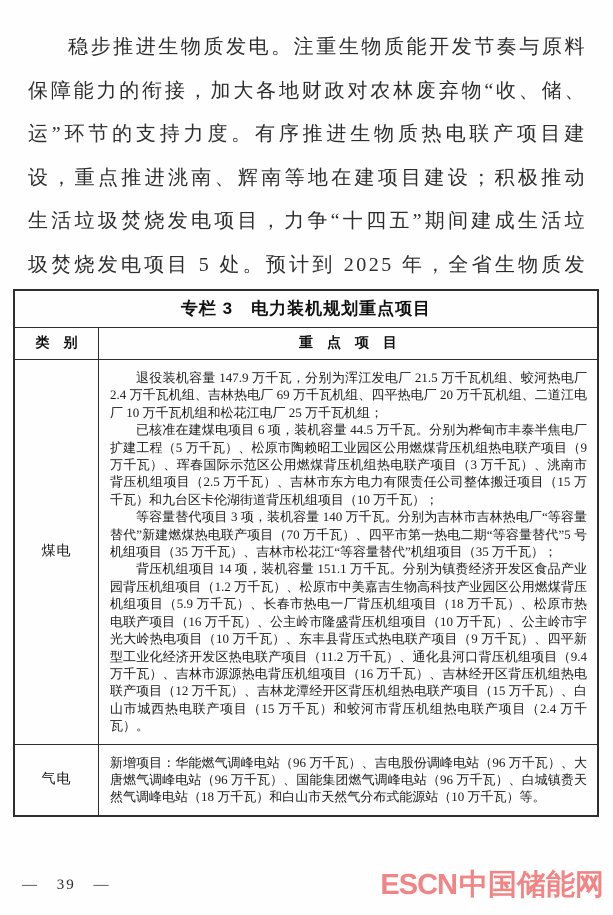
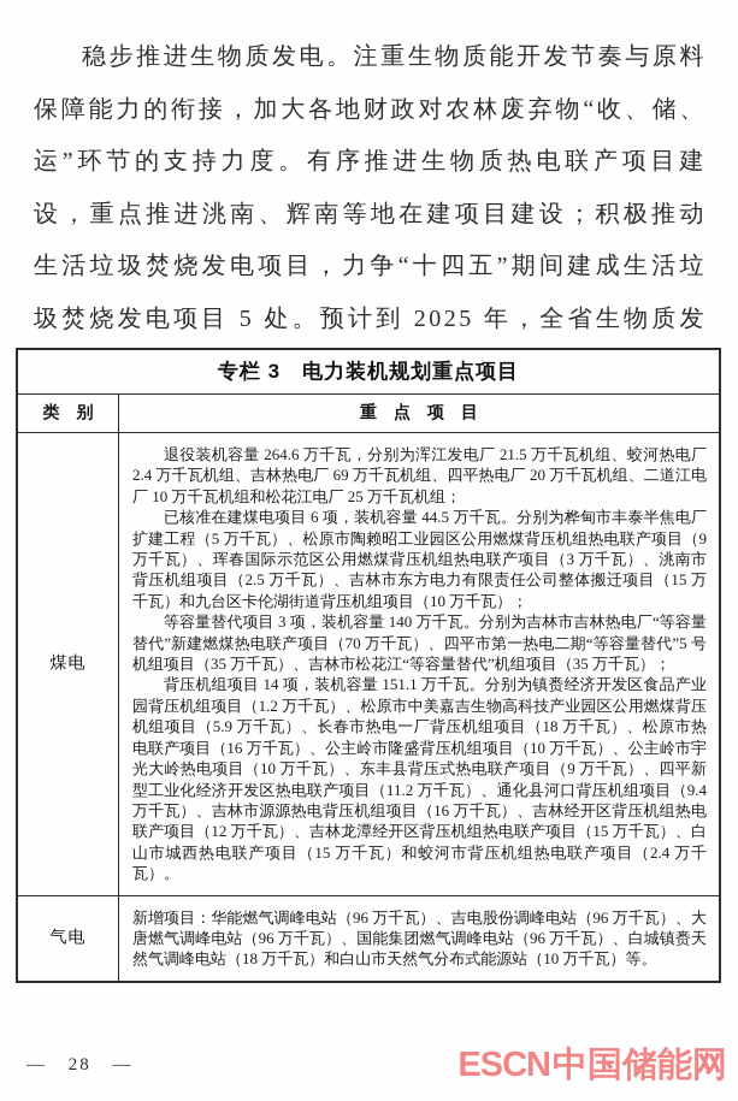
  稳步推进生物质发电。注重生物质能开发节奏与原料保障能力的衔接，加大各地财政对农林废弃物“收、储、运”环节的支持力度。有序推进生物质热电联产项目建设，重点推进洮南、辉南等地在建项目建设；积极推动生活垃圾焚烧发电项目，力争“十四五”期间建成生活垃圾焚烧发电项目 5 处。预计到 2025 年，全省生物质发
  专栏 3 电力装机规划重点项目
  类 别
  重 点 项 目
  煤电
- 退役装机容量 147.9 万千瓦，分别为浑江发电厂 21.5 万千瓦机组、蛟河热电厂 2.4 万千瓦机组、吉林热电厂 69 万千瓦机组、四平热电厂 20 万千瓦机组、二道江电厂 10 万千瓦机组和松花江电厂 25 万千瓦机组；
+ 退役装机容量 264.6 万千瓦，分别为浑江发电厂 21.5 万千瓦机组、蛟河热电厂 2.4 万千瓦机组、吉林热电厂 69 万千瓦机组、四平热电厂 20 万千瓦机组、二道江电厂 10 万千瓦机组和松花江电厂 25 万千瓦机组；
  已核准在建煤电项目 6 项，装机容量 44.5 万千瓦。分别为桦甸市丰泰半焦电厂扩建工程（5 万千瓦）、松原市陶赖昭工业园区公用燃煤背压机组热电联产项目（9 万千瓦）、珲春国际示范区公用燃煤背压机组热电联产项目（3 万千瓦）、洮南市背压机组项目（2.5 万千瓦）、吉林市东方电力有限责任公司整体搬迁项目（15 万千瓦）和九台区卡伦湖街道背压机组项目（10 万千瓦）；
  等容量替代项目 3 项，装机容量 140 万千瓦。分别为吉林市吉林热电厂“等容量替代”新建燃煤热电联产项目（70 万千瓦）、四平市第一热电二期“等容量替代”5 号机组项目（35 万千瓦）、吉林市松花江“等容量替代”机组项目（35 万千瓦）；
  背压机组项目 14 项，装机容量 151.1 万千瓦。分别为镇赉经济开发区食品产业园背压机组项目（1.2 万千瓦）、松原市中美嘉吉生物高科技产业园区公用燃煤背压机组项目（5.9 万千瓦）、长春市热电一厂背压机组项目（18 万千瓦）、松原市热电联产项目（16 万千瓦）、公主岭市隆盛背压机组项目（10 万千瓦）、公主岭市宇光大岭热电项目（10 万千瓦）、东丰县背压式热电联产项目（9 万千瓦）、四平新型工业化经济开发区热电联产项目（11.2 万千瓦）、通化县河口背压机组项目（9.4 万千瓦）、吉林市源源热电背压机组项目（16 万千瓦）、吉林经开区背压机组热电联产项目（12 万千瓦）、吉林龙潭经开区背压机组热电联产项目（15 万千瓦）、白山市城西热电联产项目（15 万千瓦）和蛟河市背压机组热电联产项目（2.4 万千瓦）。
  气电
  新增项目：华能燃气调峰电站（96 万千瓦）、吉电股份调峰电站（96 万千瓦）、大唐燃气调峰电站（96 万千瓦）、国能集团燃气调峰电站（96 万千瓦）、白城镇赉天然气调峰电站（18 万千瓦）和白山市天然气分布式能源站（10 万千瓦）等。
- — 39 —
+ — 28 —
  ESCN中国储能网
